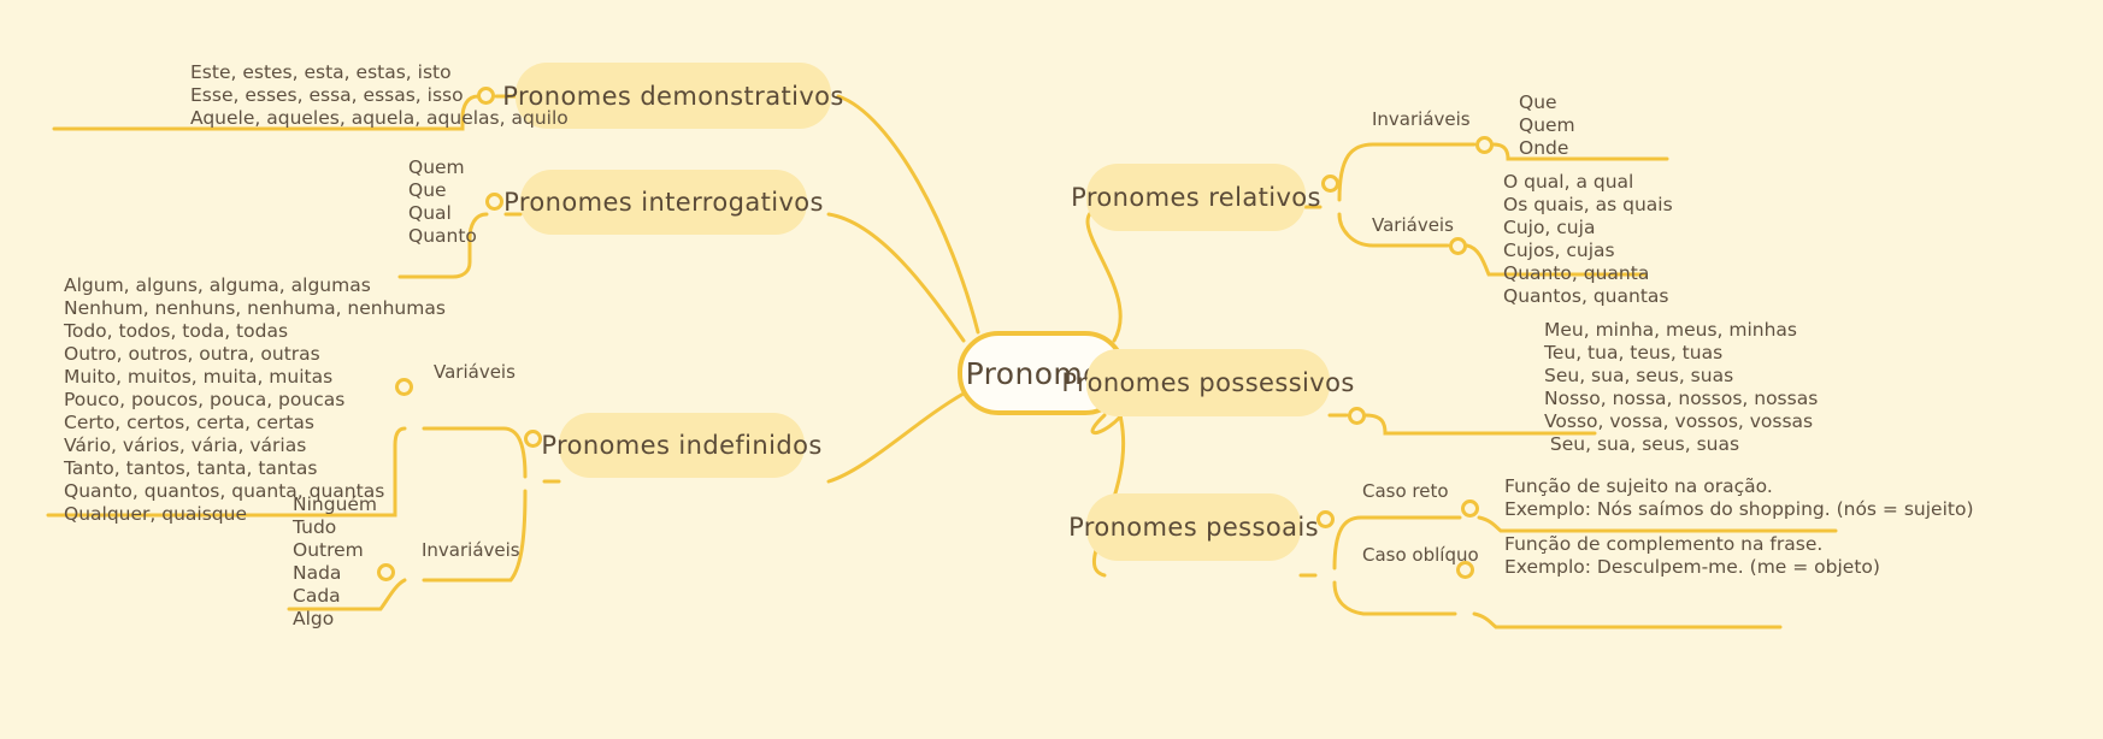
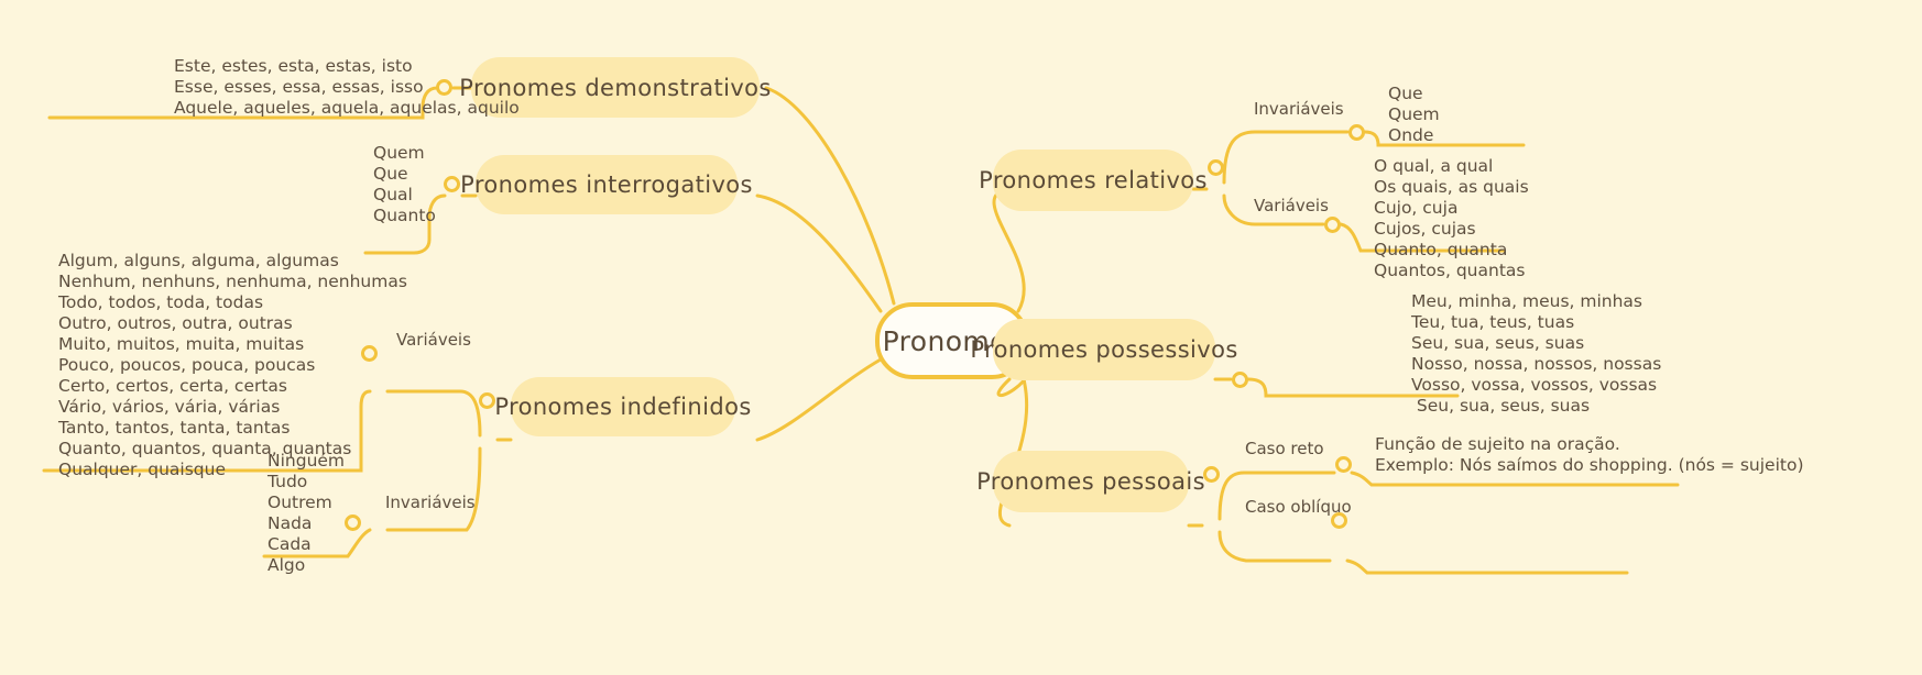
  Pronom
  Pronomes demonstrativos
  Este, estes, esta, estas, isto
  Esse, esses, essa, essas, isso
  Aquele, aqueles, aquela, aquelas, aquilo
  Pronomes interrogativos
  Quem
  Que
  Qual
  Quanto
  Pronomes indefinidos
  Variáveis
  Algum, alguns, alguma, algumas
  Nenhum, nenhuns, nenhuma, nenhumas
  Todo, todos, toda, todas
  Outro, outros, outra, outras
  Muito, muitos, muita, muitas
  Pouco, poucos, pouca, poucas
  Certo, certos, certa, certas
  Vário, vários, vária, várias
  Tanto, tantos, tanta, tantas
  Quanto, quantos, quanta, quantas
  Qualquer, quaisque
  Invariáveis
  Ninguém
  Tudo
  Outrem
  Nada
  Cada
  Algo
  Pronomes relativos
  Invariáveis
  Que
  Quem
  Onde
  Variáveis
  O qual, a qual
  Os quais, as quais
  Cujo, cuja
  Cujos, cujas
  Quanto, quanta
  Quantos, quantas
  Pronomes possessivos
  Meu, minha, meus, minhas
  Teu, tua, teus, tuas
  Seu, sua, seus, suas
  Nosso, nossa, nossos, nossas
  Vosso, vossa, vossos, vossas
  Seu, sua, seus, suas
  Pronomes pessoais
  Caso reto
  Função de sujeito na oração.
  Exemplo: Nós saímos do shopping. (nós = sujeito)
  Caso oblíquo
- Função de complemento na frase.
- Exemplo: Desculpem-me. (me = objeto)
